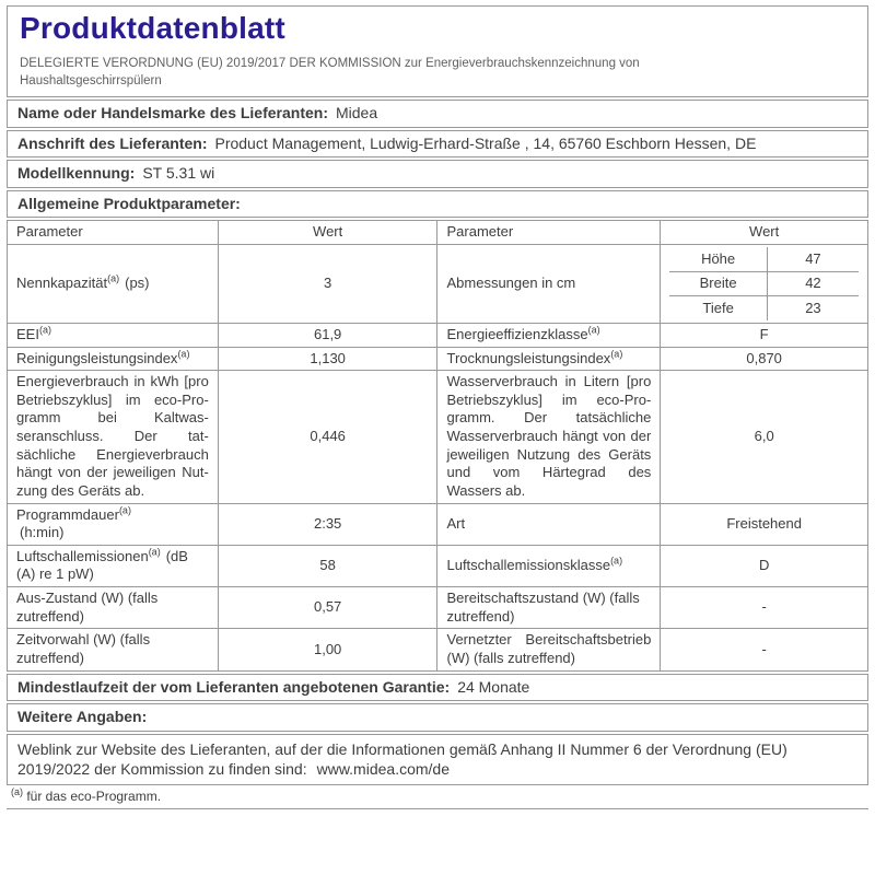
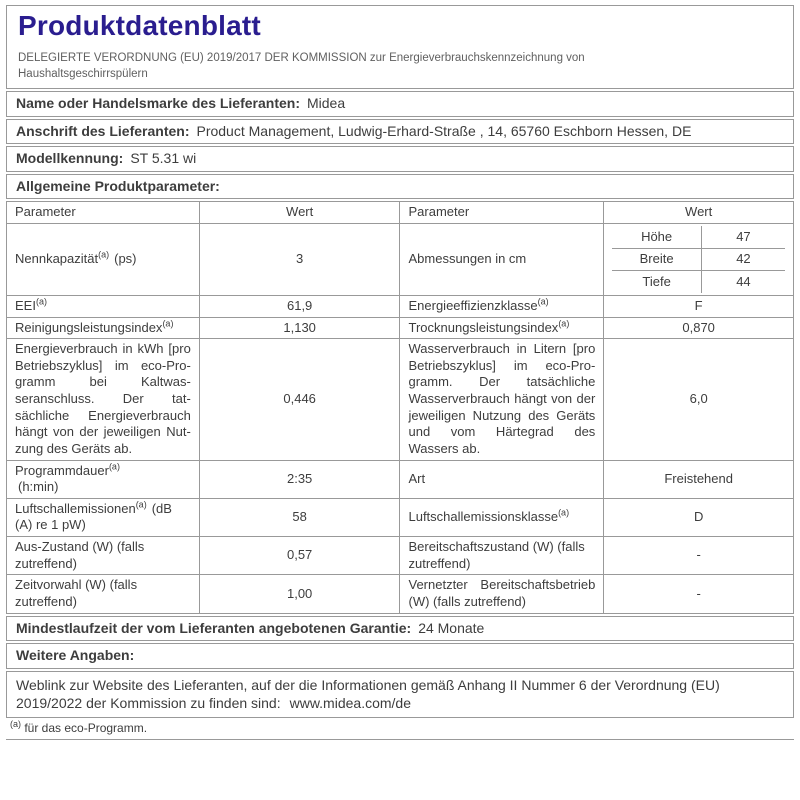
  Produktdatenblatt
  DELEGIERTE VERORDNUNG (EU) 2019/2017 DER KOMMISSION zur Energieverbrauchskennzeichnung von Haushaltsgeschirrspülern
  Name oder Handelsmarke des Lieferanten: Midea
  Anschrift des Lieferanten: Product Management, Ludwig-Erhard-Straße , 14, 65760 Eschborn Hes­sen, DE
  Modellkennung: ST 5.31 wi
  Allgemeine Produktparameter:
  Parameter	Wert	Parameter	Wert
- Nennkapazität(a) (ps)	3	Abmessungen in cm	Höhe 47 Breite 42 Tiefe 23
+ Nennkapazität(a) (ps)	3	Abmessungen in cm	Höhe 47 Breite 42 Tiefe 44
  EEI(a)	61,9	Energieeffizienzklas­se(a)	F
  Reinigungsleistungsin­dex(a)	1,130	Trocknungsleistungs­index(a)	0,870
  Energieverbrauch in kWh [pro Betriebs­zyklus] im eco-Pro­gramm bei Kaltwas­seranschluss. Der tat­sächliche Energiever­brauch hängt von der jeweiligen Nut­zung des Geräts ab.	0,446	Wasserverbrauch in Li­tern [pro Betriebs­zyklus] im eco-Pro­gramm. Der tatsächli­che Wasserverbrauch hängt von der jeweili­gen Nutzung des Ge­räts und vom Härte­grad des Wassers ab.	6,0
  Programmdauer(a)(h:min)	2:35	Art	Freistehend
  Luftschallemissio­nen(a) (dB (A) re 1 pW)	58	Luftschallemissions­klasse(a)	D
  Aus-Zustand (W) (falls zutreffend)	0,57	Bereitschaftszustand (W) (falls zutreffend)	-
  Zeitvorwahl (W) (falls zutreffend)	1,00	Vernetzter Bereit­schaftsbetrieb (W) (falls zutreffend)	-
  Mindestlaufzeit der vom Lieferanten angebotenen Garantie: 24 Monate
  Weitere Angaben:
  Weblink zur Website des Lieferanten, auf der die Informationen gemäß Anhang II Nummer 6 der Verordnung (EU) 2019/2022 der Kommission zu finden sind: www.midea.com/de
  (a) für das eco-Programm.
